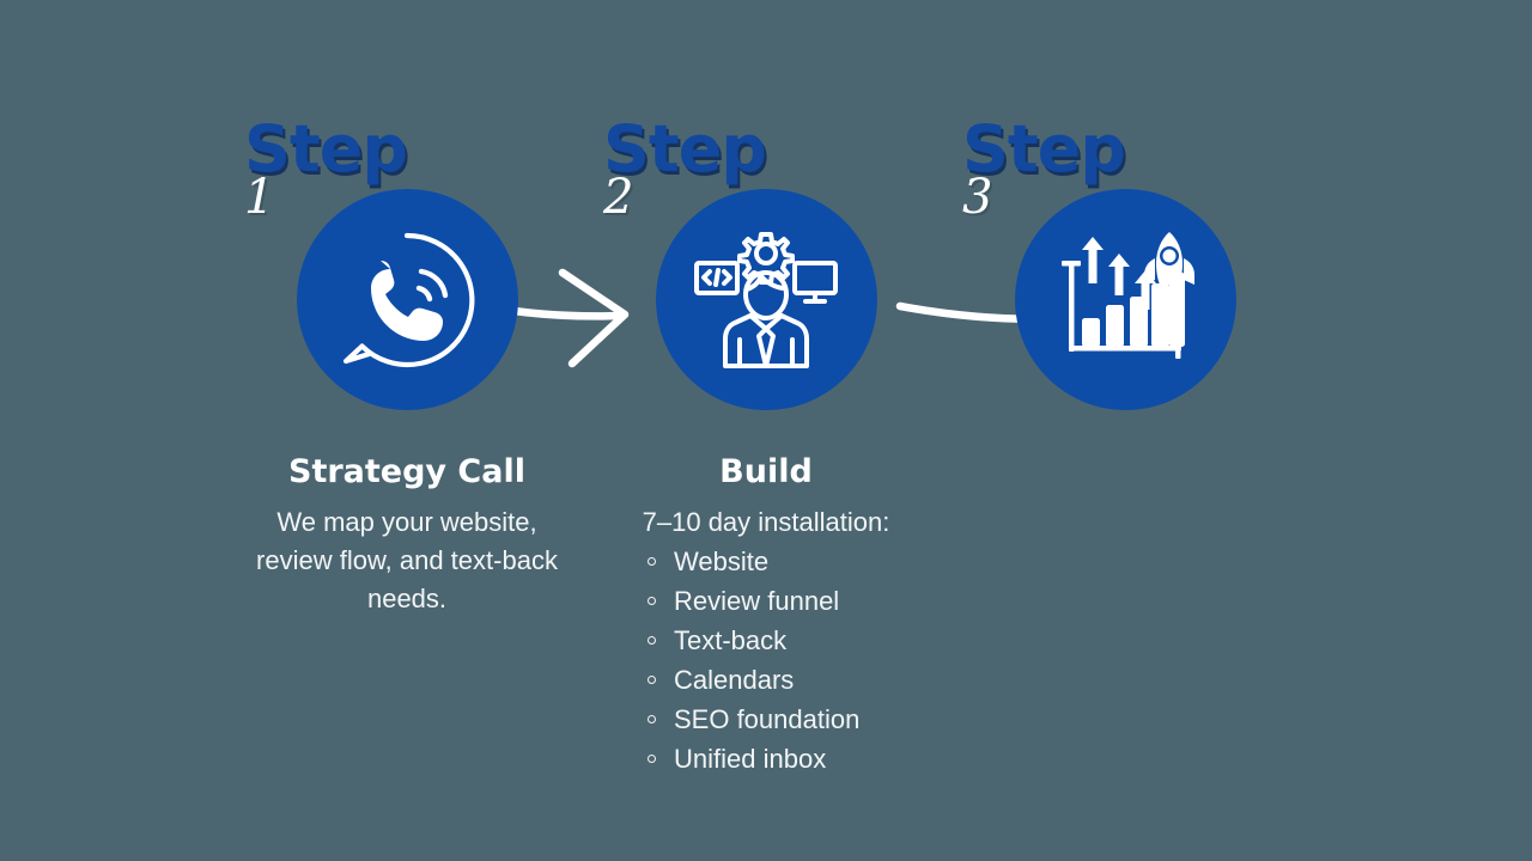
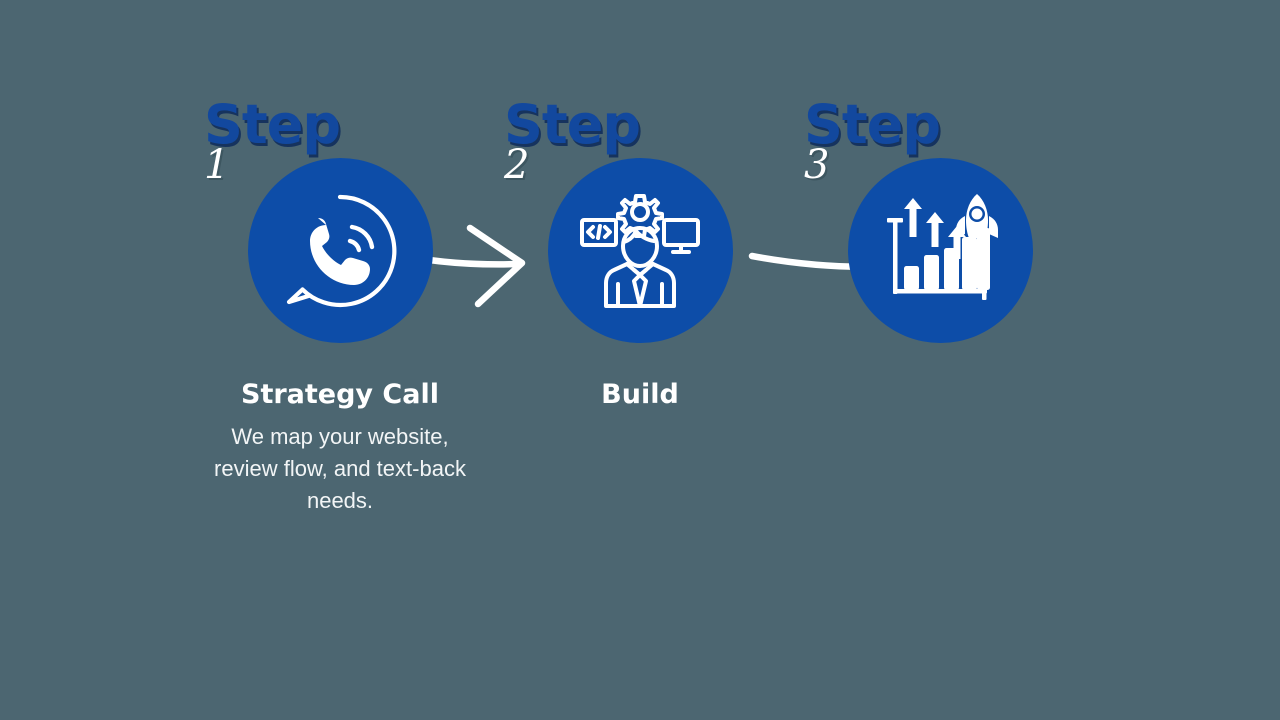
  Step
  1
  Strategy Call
  We map your website, review flow, and text-back needs.
  Step
  2
  Build
- 7–10 day installation:
- Website
- Review funnel
- Text-back
- Calendars
- SEO foundation
- Unified inbox
  Step
  3
